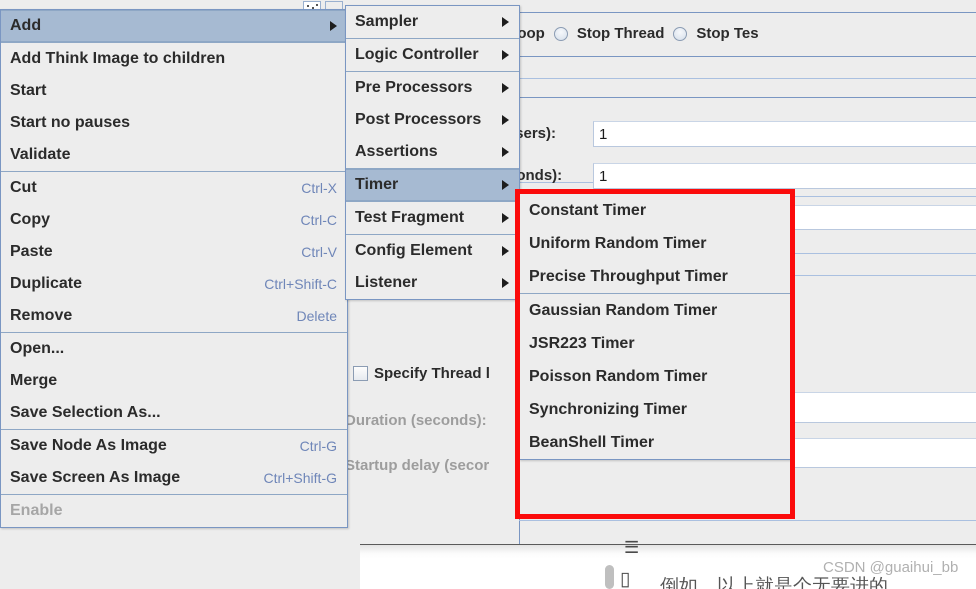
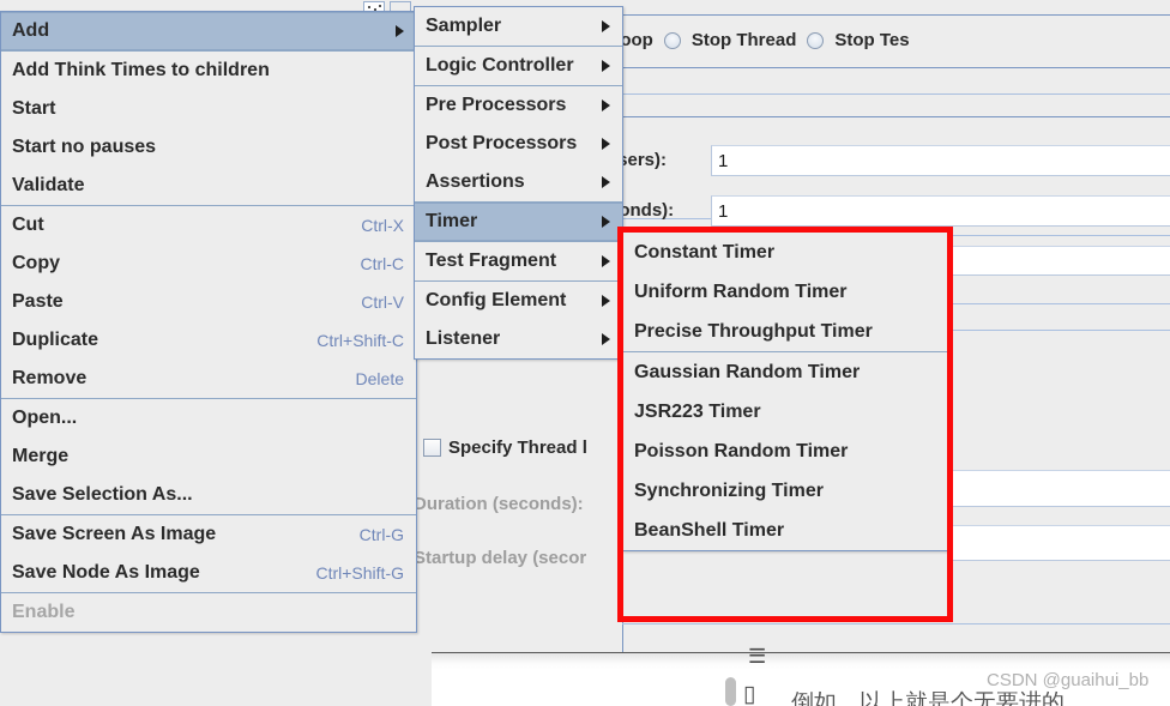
  Stop Thread
  Stop Tes
  ers):
  1
  onds):
  1
  Specify Thread l
  Duration (seconds):
  Startup delay (secor
  ☰
  ▯
  CSDN @guaihui_bb
  倒如，以上就是个无要进的
  Add
- Add Think Image to children
+ Add Think Times to children
  Start
  Start no pauses
  Validate
  Cut
  Ctrl-X
  Copy
  Ctrl-C
  Paste
  Ctrl-V
  Duplicate
  Ctrl+Shift-C
  Remove
  Delete
  Open...
  Merge
  Save Selection As...
- Save Node As Image
+ Save Screen As Image
  Ctrl-G
- Save Screen As Image
+ Save Node As Image
  Ctrl+Shift-G
  Enable
  Sampler
  Logic Controller
  Pre Processors
  Post Processors
  Assertions
  Timer
  Test Fragment
  Config Element
  Listener
  Constant Timer
  Uniform Random Timer
  Precise Throughput Timer
  Gaussian Random Timer
  JSR223 Timer
  Poisson Random Timer
  Synchronizing Timer
  BeanShell Timer
